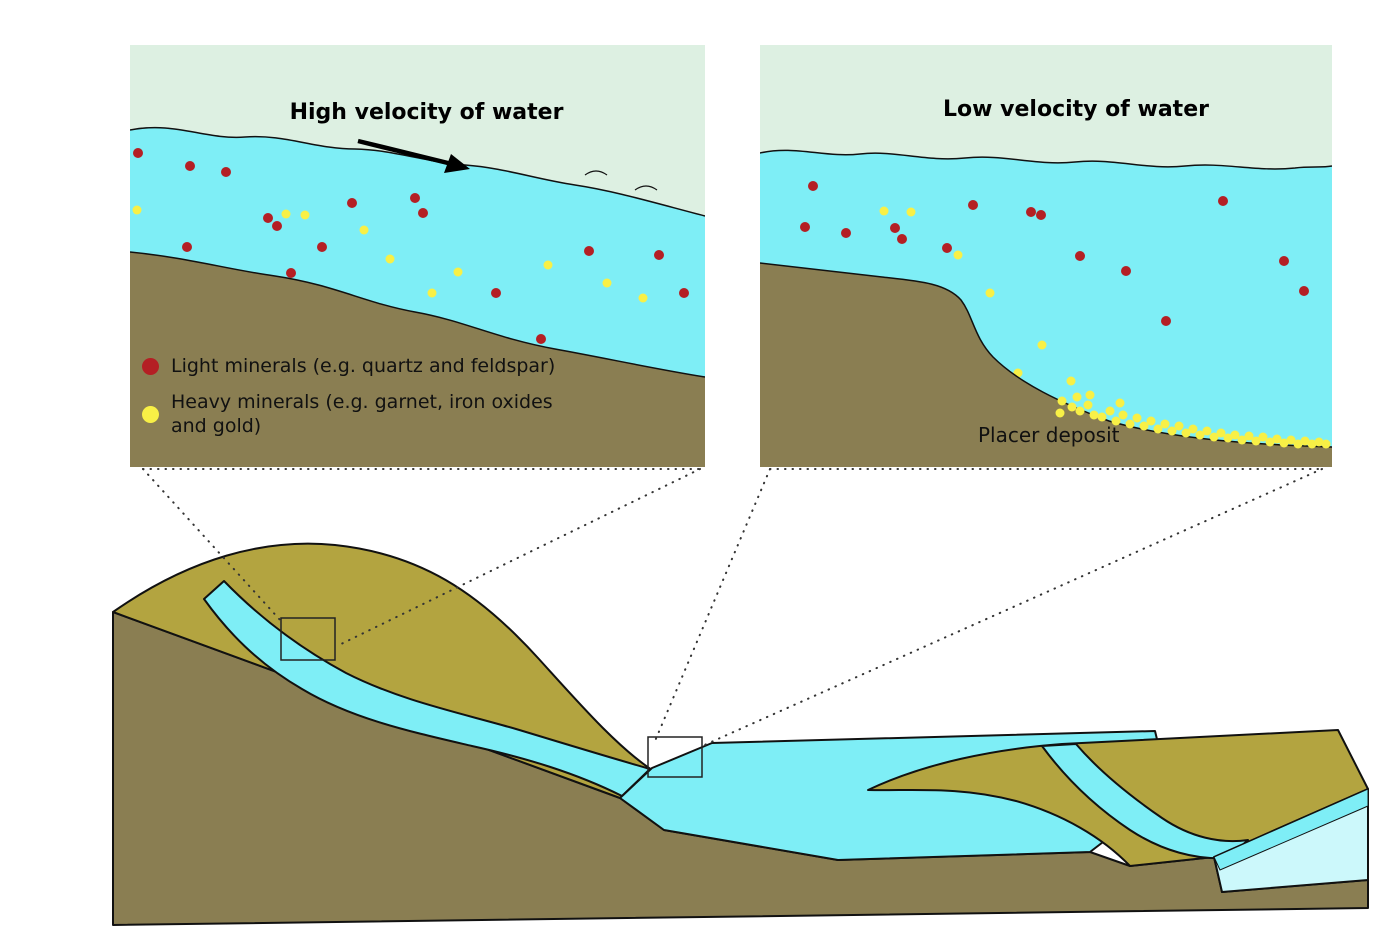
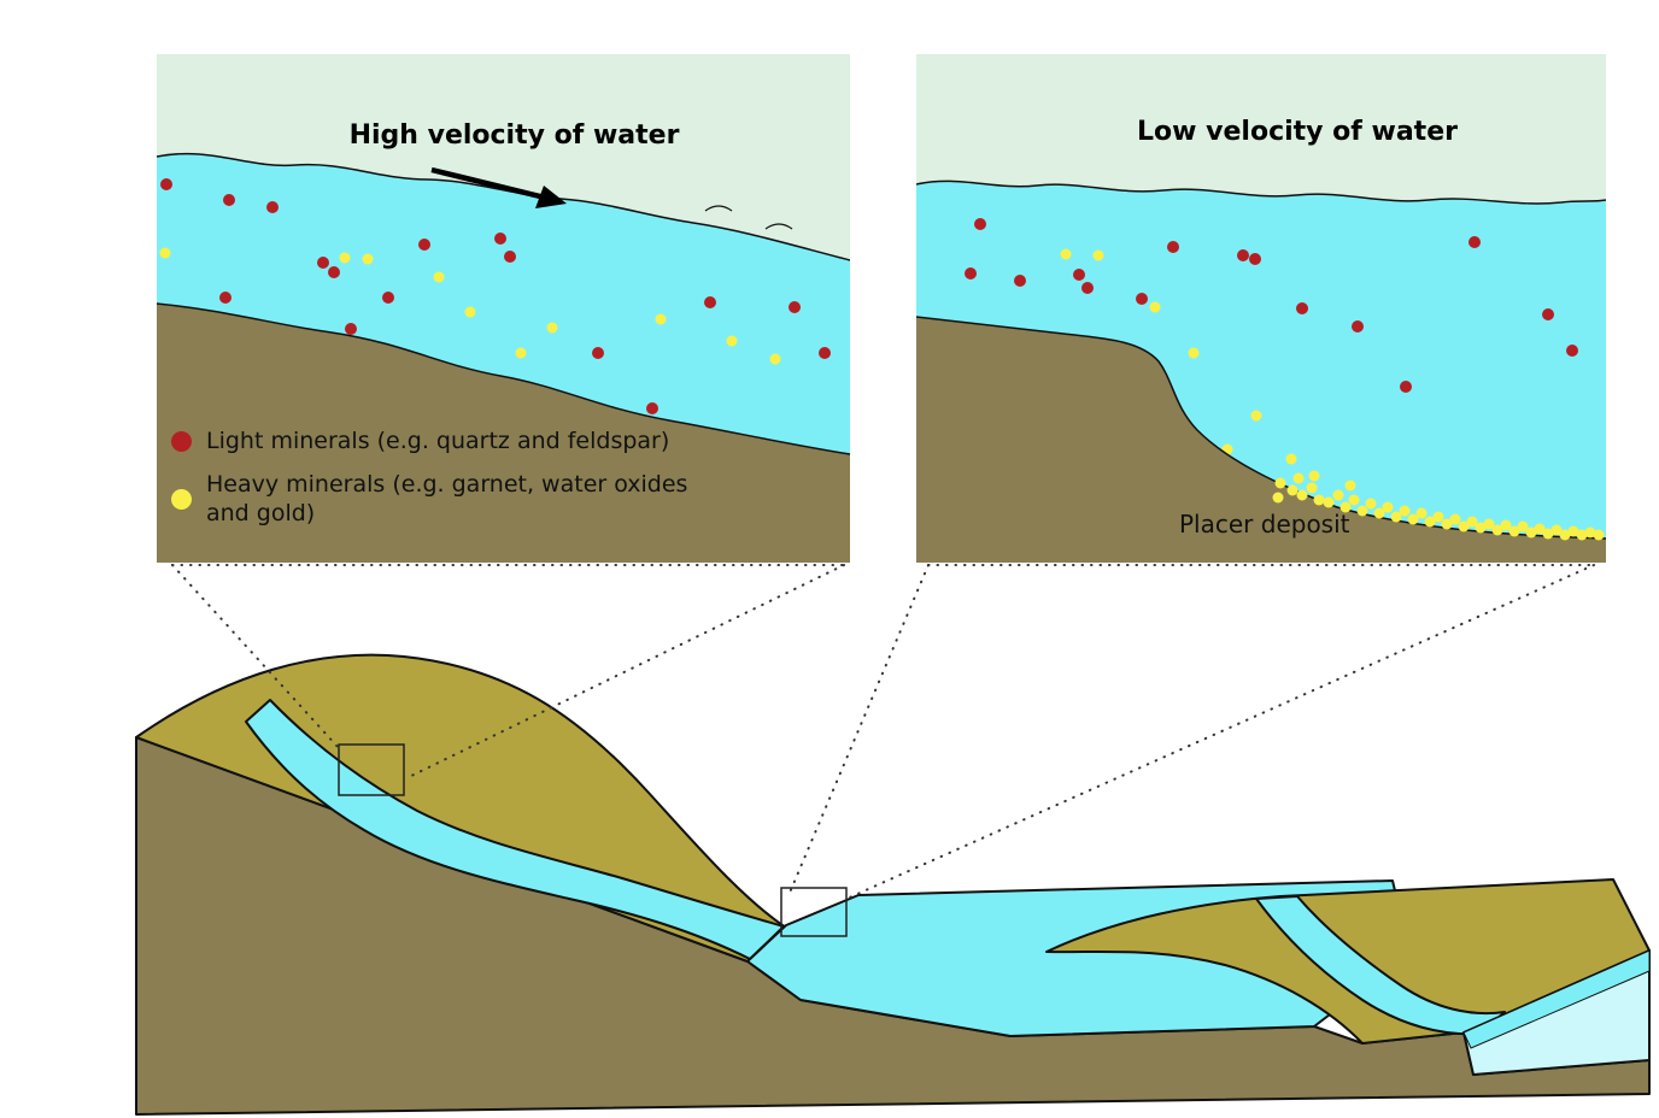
  High velocity of water
  Light minerals (e.g. quartz and feldspar)
- Heavy minerals (e.g. garnet, iron oxides and gold)
+ Heavy minerals (e.g. garnet, water oxides and gold)
  Low velocity of water
  Placer deposit
